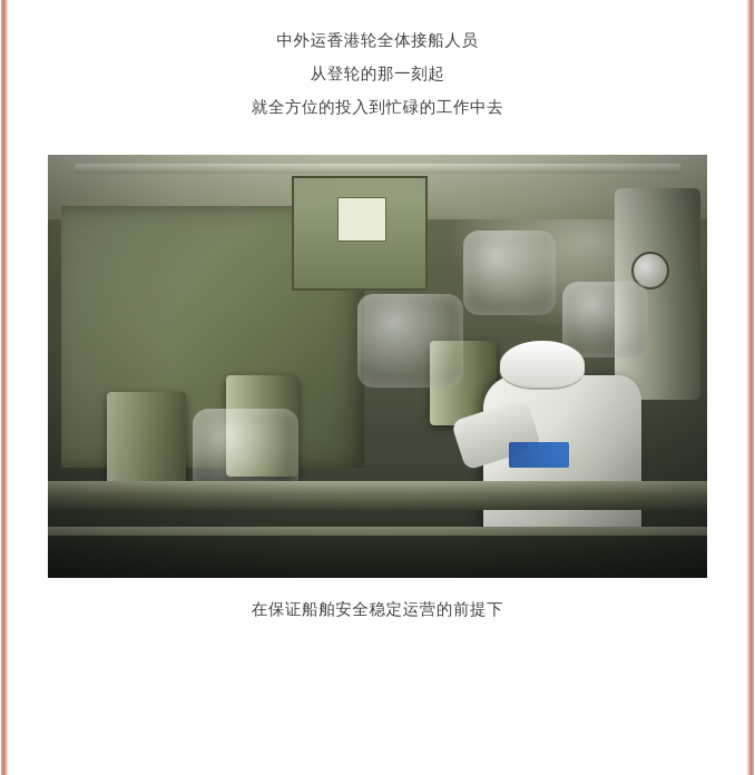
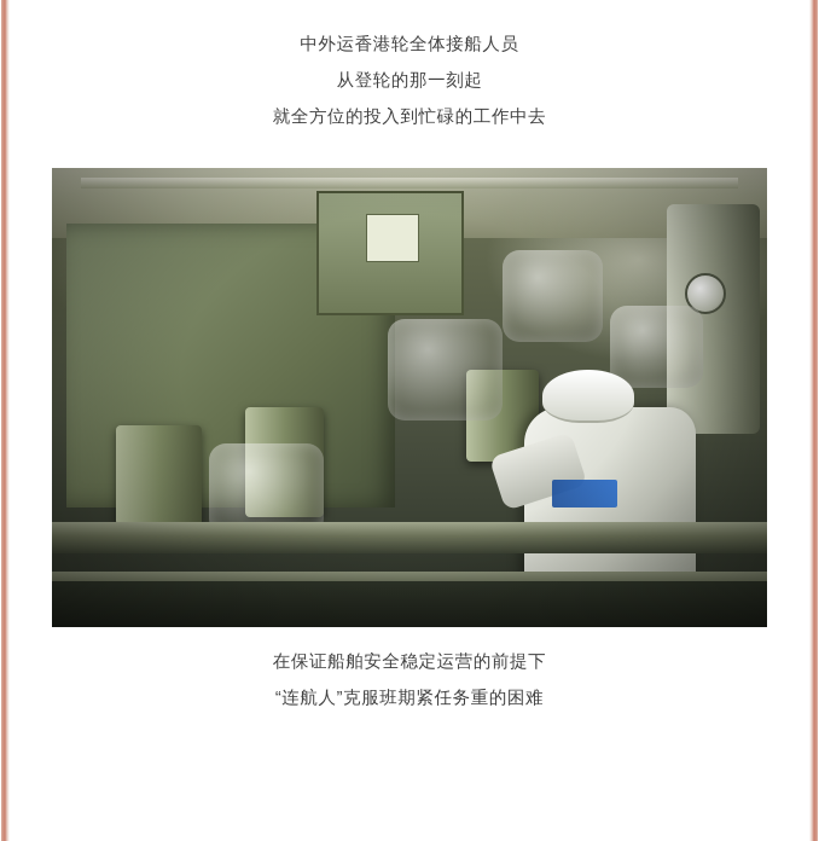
  中外运香港轮全体接船人员
  从登轮的那一刻起
  就全方位的投入到忙碌的工作中去
  在保证船舶安全稳定运营的前提下
+ “连航人”克服班期紧任务重的困难
